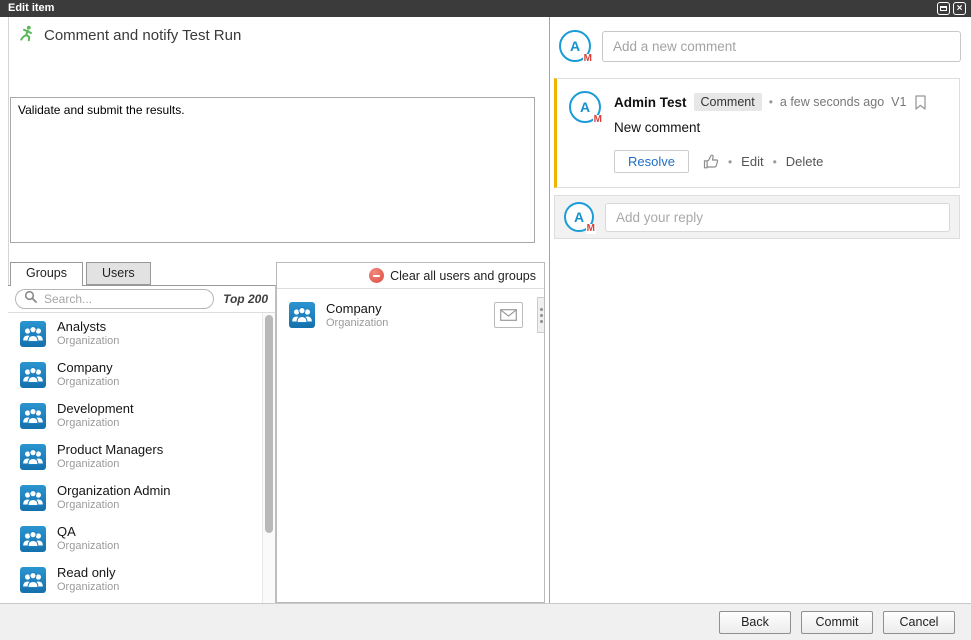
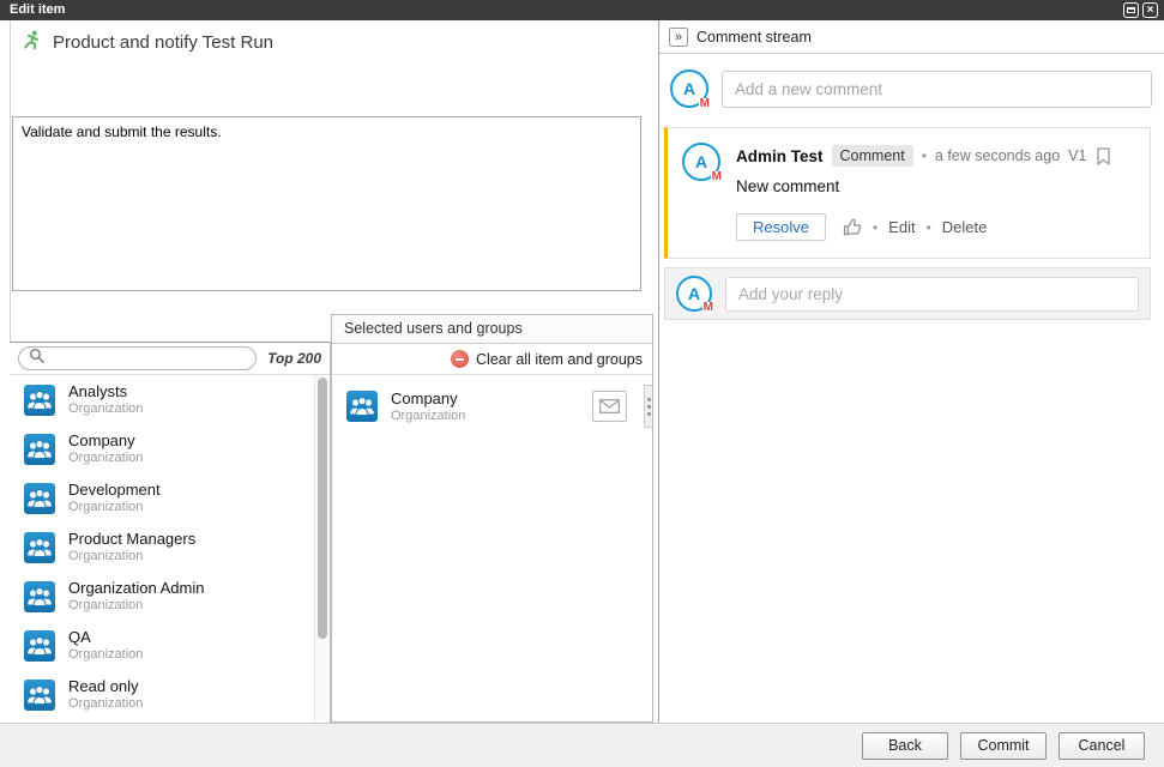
  Edit item
  ×
- Comment and notify Test Run
+ Product and notify Test Run
  Validate and submit the results.
- Groups
- Users
- Search...
  Top 200
  Analysts
  Organization
  Company
  Organization
  Development
  Organization
  Product Managers
  Organization
  Organization Admin
  Organization
  QA
  Organization
  Read only
  Organization
+ Selected users and groups
- Clear all users and groups
+ Clear all item and groups
  Company
  Organization
+ »
+ Comment stream
  A
  M
  Add a new comment
  A
  M
  Admin Test
  Comment
  •
  a few seconds ago
  V1
  New comment
  Resolve
  •
  Edit
  •
  Delete
  A
  M
  Add your reply
  Back
  Commit
  Cancel
